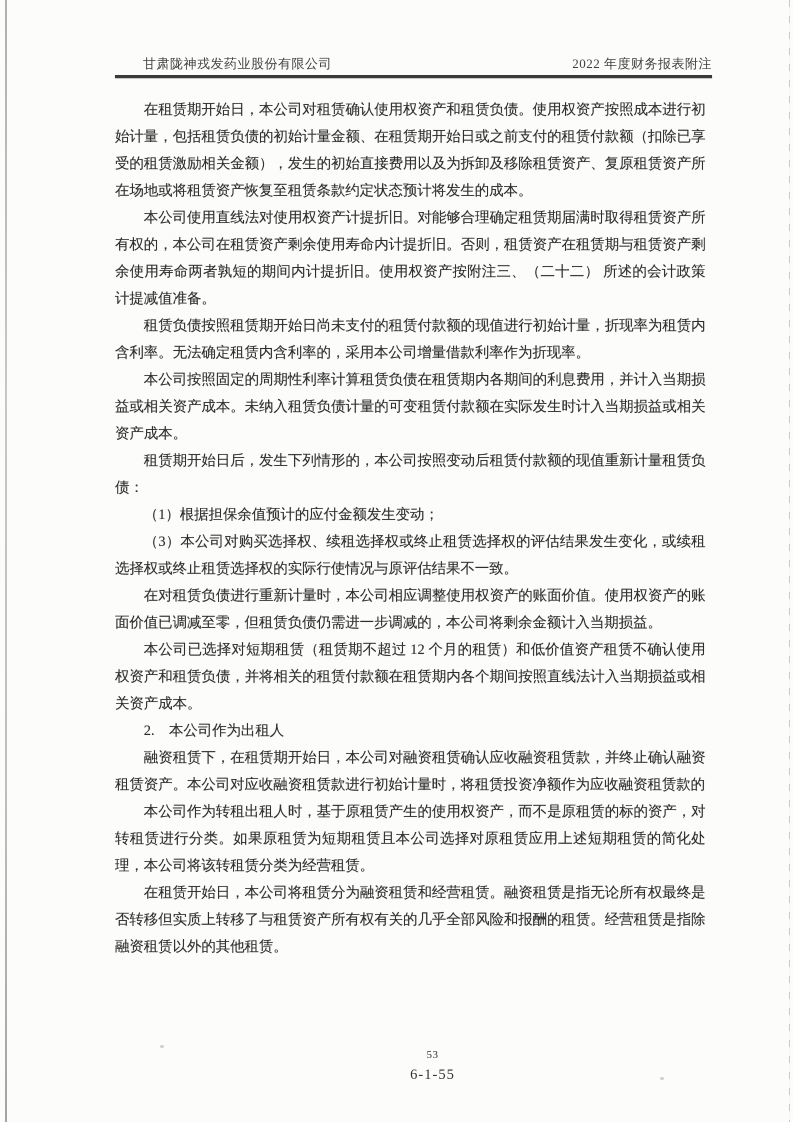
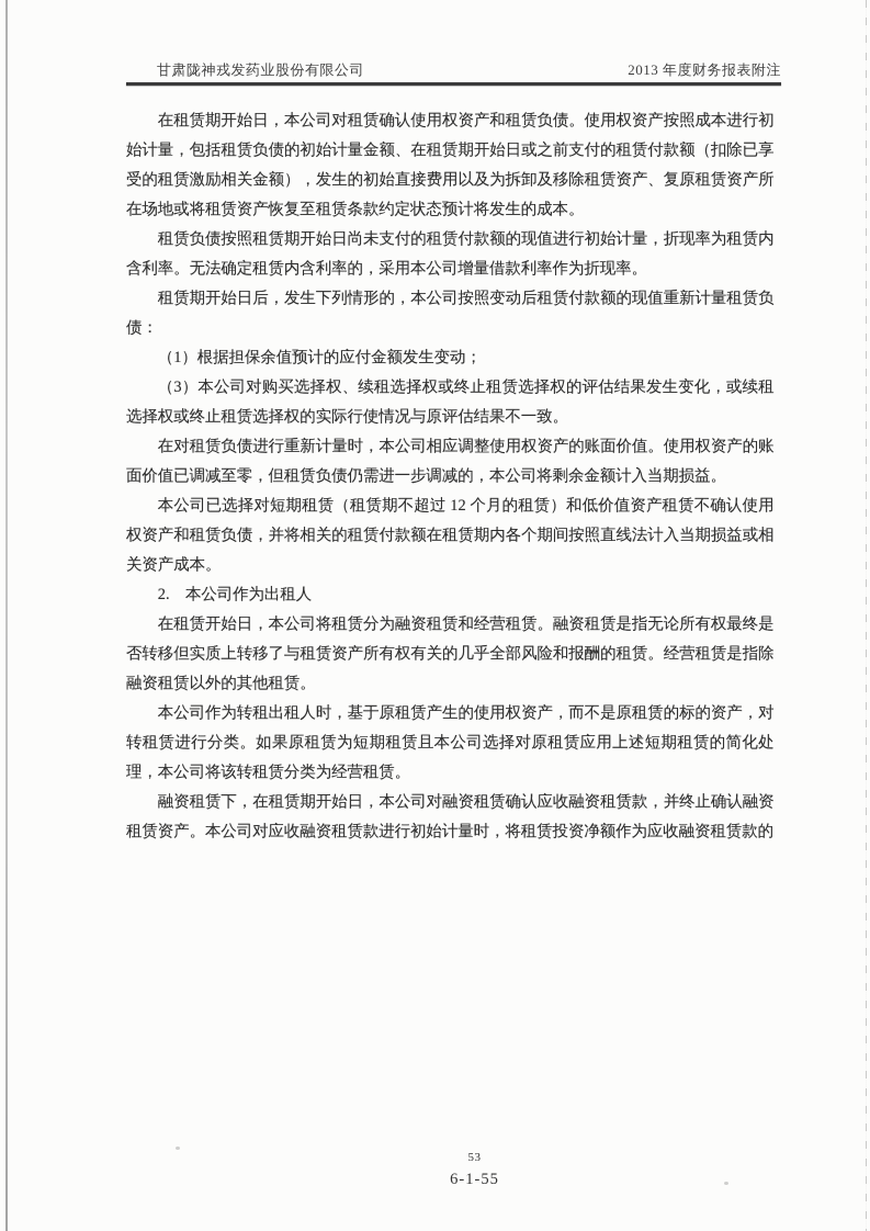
  甘肃陇神戎发药业股份有限公司
- 2022 年度财务报表附注
+ 2013 年度财务报表附注
  在租赁期开始日，本公司对租赁确认使用权资产和租赁负债。使用权资产按照成本进行初始计量，包括租赁负债的初始计量金额、在租赁期开始日或之前支付的租赁付款额（扣除已享受的租赁激励相关金额），发生的初始直接费用以及为拆卸及移除租赁资产、复原租赁资产所在场地或将租赁资产恢复至租赁条款约定状态预计将发生的成本。
- 本公司使用直线法对使用权资产计提折旧。对能够合理确定租赁期届满时取得租赁资产所有权的，本公司在租赁资产剩余使用寿命内计提折旧。否则，租赁资产在租赁期与租赁资产剩余使用寿命两者孰短的期间内计提折旧。使用权资产按附注三、（二十二） 所述的会计政策计提减值准备。
  租赁负债按照租赁期开始日尚未支付的租赁付款额的现值进行初始计量，折现率为租赁内含利率。无法确定租赁内含利率的，采用本公司增量借款利率作为折现率。
- 本公司按照固定的周期性利率计算租赁负债在租赁期内各期间的利息费用，并计入当期损益或相关资产成本。未纳入租赁负债计量的可变租赁付款额在实际发生时计入当期损益或相关资产成本。
  租赁期开始日后，发生下列情形的，本公司按照变动后租赁付款额的现值重新计量租赁负债：
  （1）根据担保余值预计的应付金额发生变动；
  （3）本公司对购买选择权、续租选择权或终止租赁选择权的评估结果发生变化，或续租选择权或终止租赁选择权的实际行使情况与原评估结果不一致。
  在对租赁负债进行重新计量时，本公司相应调整使用权资产的账面价值。使用权资产的账面价值已调减至零，但租赁负债仍需进一步调减的，本公司将剩余金额计入当期损益。
  本公司已选择对短期租赁（租赁期不超过 12 个月的租赁）和低价值资产租赁不确认使用权资产和租赁负债，并将相关的租赁付款额在租赁期内各个期间按照直线法计入当期损益或相关资产成本。
  2. 本公司作为出租人
- 融资租赁下，在租赁期开始日，本公司对融资租赁确认应收融资租赁款，并终止确认融资租赁资产。本公司对应收融资租赁款进行初始计量时，将租赁投资净额作为应收融资租赁款的
+ 在租赁开始日，本公司将租赁分为融资租赁和经营租赁。融资租赁是指无论所有权最终是否转移但实质上转移了与租赁资产所有权有关的几乎全部风险和报酬的租赁。经营租赁是指除融资租赁以外的其他租赁。
  本公司作为转租出租人时，基于原租赁产生的使用权资产，而不是原租赁的标的资产，对转租赁进行分类。如果原租赁为短期租赁且本公司选择对原租赁应用上述短期租赁的简化处理，本公司将该转租赁分类为经营租赁。
- 在租赁开始日，本公司将租赁分为融资租赁和经营租赁。融资租赁是指无论所有权最终是否转移但实质上转移了与租赁资产所有权有关的几乎全部风险和报酬的租赁。经营租赁是指除融资租赁以外的其他租赁。
+ 融资租赁下，在租赁期开始日，本公司对融资租赁确认应收融资租赁款，并终止确认融资租赁资产。本公司对应收融资租赁款进行初始计量时，将租赁投资净额作为应收融资租赁款的
  53
  6-1-55
